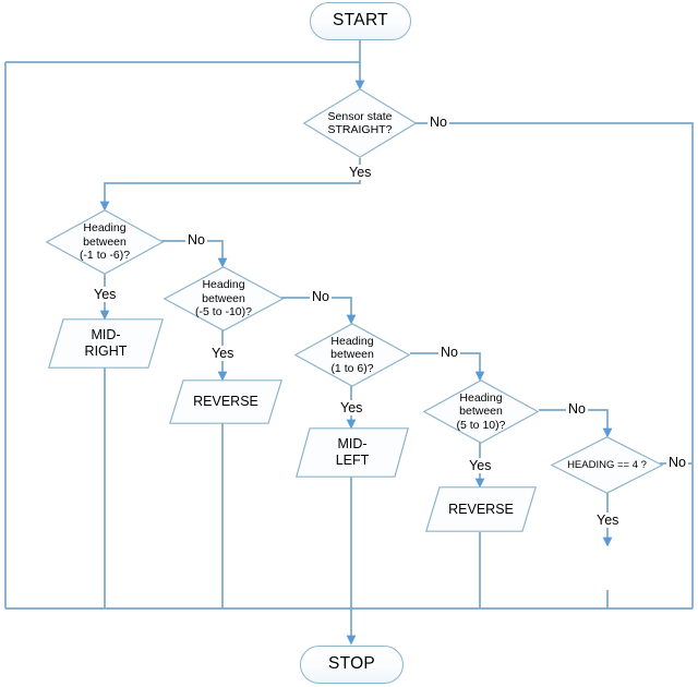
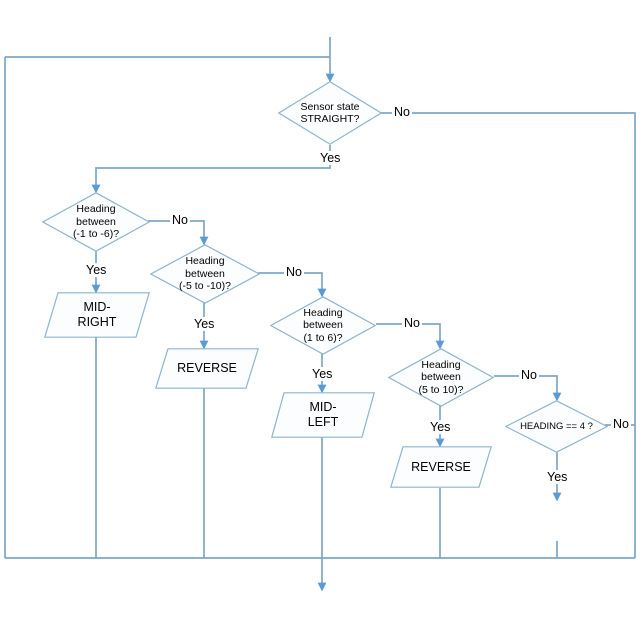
- START
- STOP
  Sensor state
  STRAIGHT?
  Heading
  between
  (-1 to -6)?
  Heading
  between
  (-5 to -10)?
  Heading
  between
  (1 to 6)?
  Heading
  between
  (5 to 10)?
  HEADING == 4 ?
  MID-
  RIGHT
  REVERSE
  MID-
  LEFT
  REVERSE
  No
  Yes
  No
  Yes
  No
  Yes
  No
  Yes
  No
  Yes
  No
  Yes
